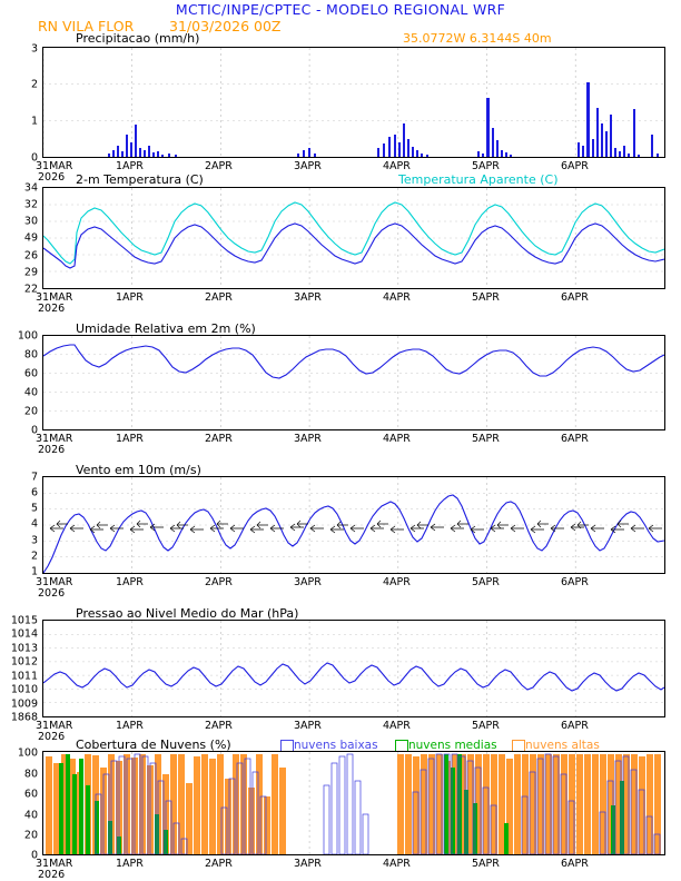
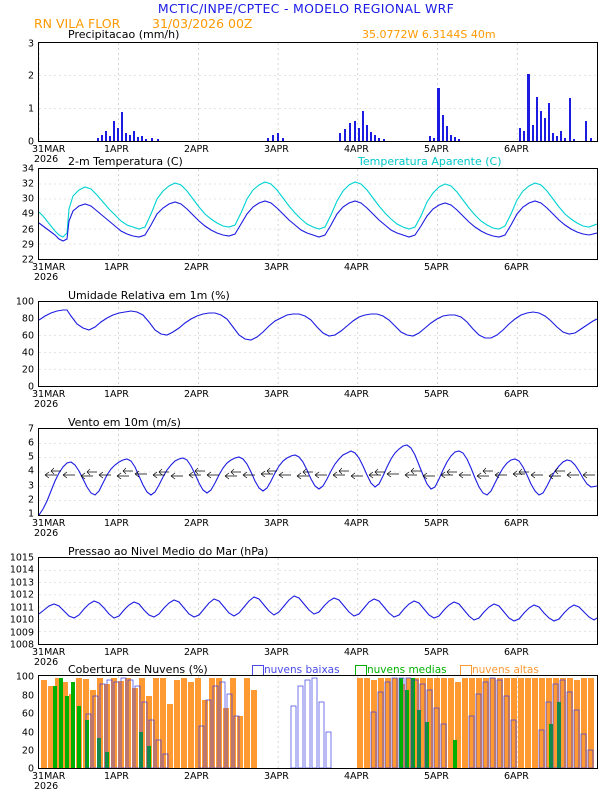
  MCTIC/INPE/CPTEC - MODELO REGIONAL WRF
  RN VILA FLOR
  31/03/2026 00Z
  35.0772W 6.3144S 40m
  Precipitacao (mm/h)
  0
  1
  2
  3
  31MAR
  1APR
  2APR
  3APR
  4APR
  5APR
  6APR
  2026
  2-m Temperatura (C)
  Temperatura Aparente (C)
  22
  29
  26
  49
  30
  32
  34
  31MAR
  1APR
  2APR
  3APR
  4APR
  5APR
  6APR
  2026
- Umidade Relativa em 2m (%)
+ Umidade Relativa em 1m (%)
  0
  20
  40
  60
  80
  100
  31MAR
  1APR
  2APR
  3APR
  4APR
  5APR
  6APR
  2026
  Vento em 10m (m/s)
  1
  2
  3
  4
  5
  6
  7
  31MAR
  1APR
  2APR
  3APR
  4APR
  5APR
  6APR
  2026
  Pressao ao Nivel Medio do Mar (hPa)
- 1868
+ 1008
  1009
  1010
  1011
  1012
  1013
  1014
  1015
  31MAR
  1APR
  2APR
  3APR
  4APR
  5APR
  6APR
  2026
  Cobertura de Nuvens (%)
  nuvens baixas
  nuvens medias
  nuvens altas
  0
  20
  40
  60
  80
  100
  31MAR
  1APR
  2APR
  3APR
  4APR
  5APR
  6APR
  2026
